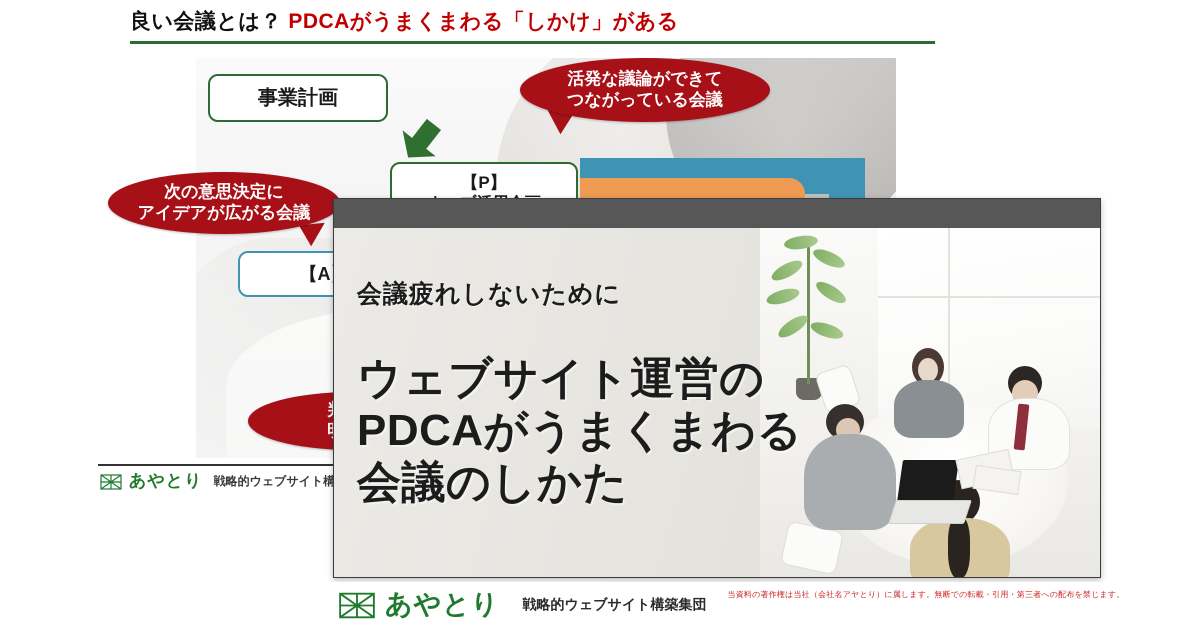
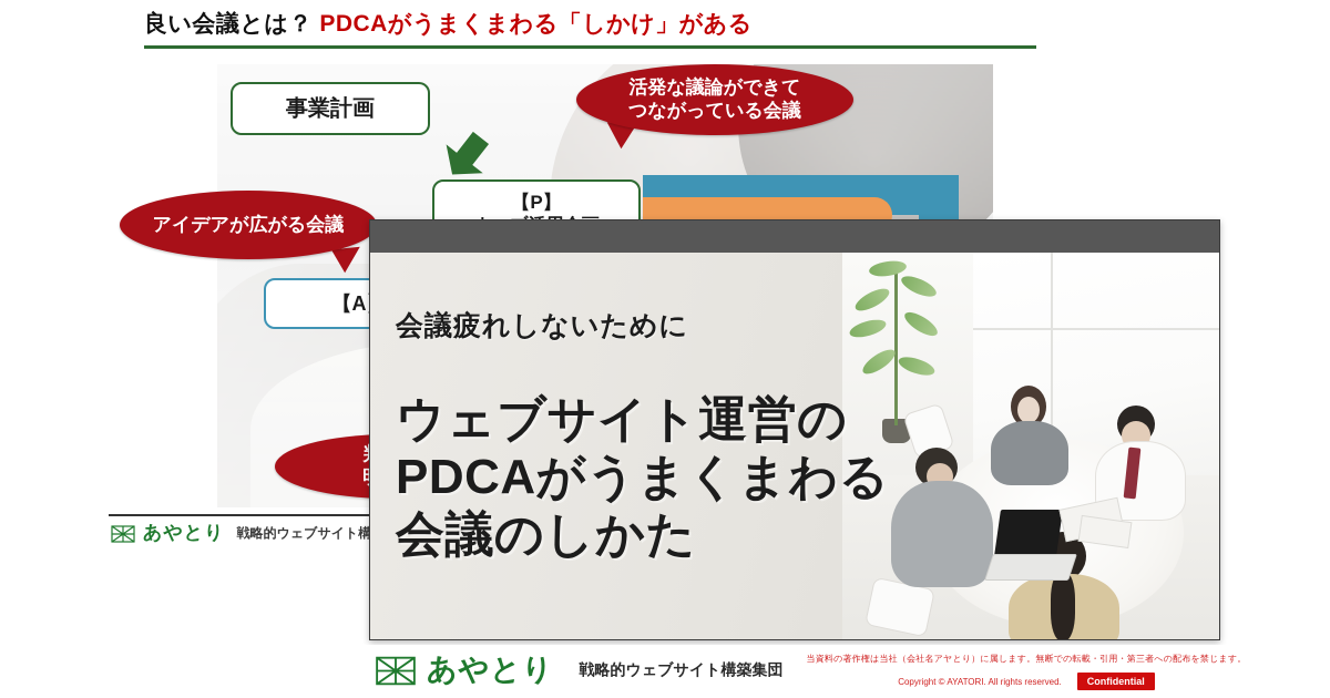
  良い会議とは？ PDCAがうまくまわる「しかけ」がある
  事業計画
  【P】
  活発な議論ができて
  つながっている会議
- 次の意思決定に
  アイデアが広がる会議
  あやとり
  戦略的ウェブサイト構
  会議疲れしないために
  ウェブサイト運営の
  PDCAがうまくまわる
  会議のしかた
  あやとり
  戦略的ウェブサイト構築集団
  当資料の著作権は当社（会社名アヤとり）に属します。無断での転載・引用・第三者への配布を禁じます。
+ Copyright © AYATORI. All rights reserved.
+ Confidential
